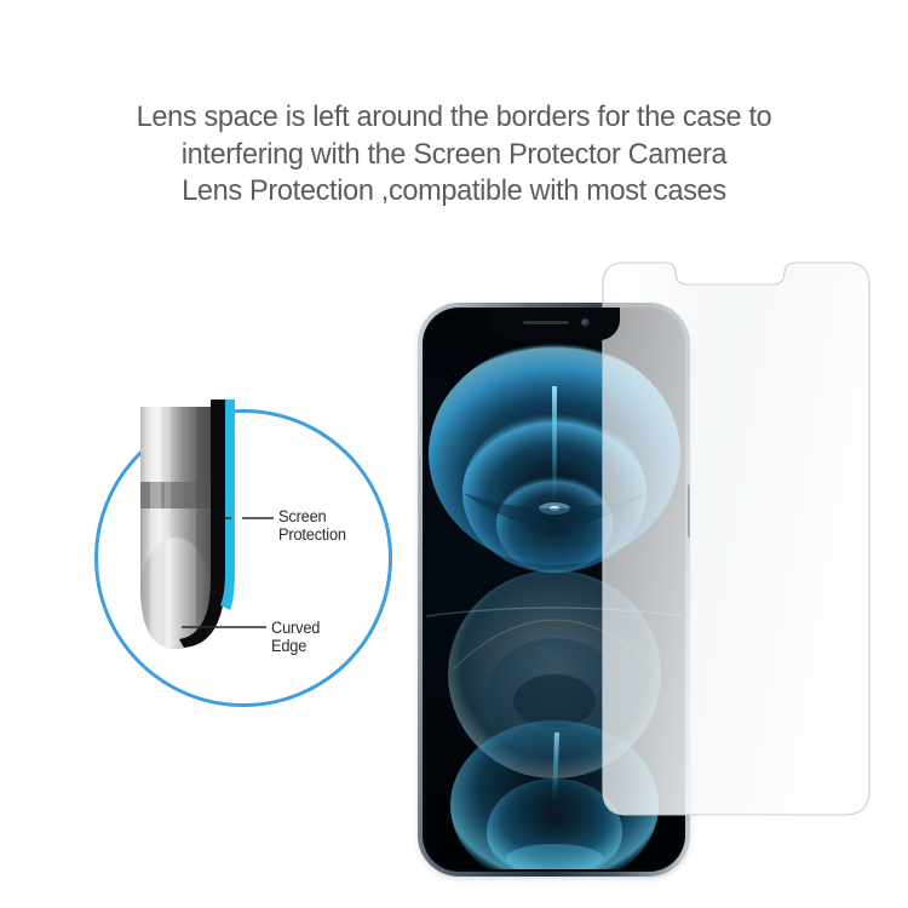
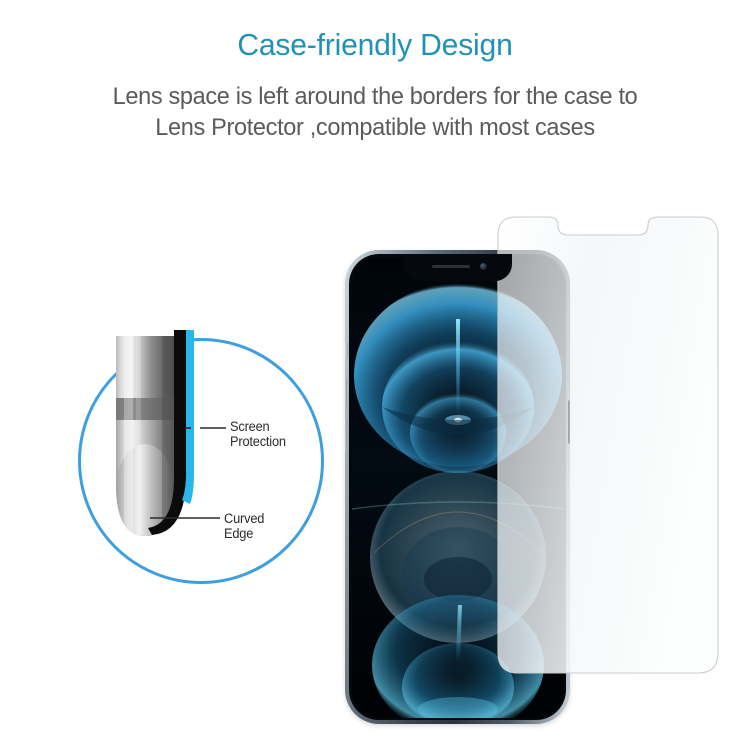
+ Case-friendly Design
  Lens space is left around the borders for the case to
- interfering with the Screen Protector Camera
- Lens Protection ,compatible with most cases
+ Lens Protector ,compatible with most cases
  Screen
  Protection
  Curved
  Edge
